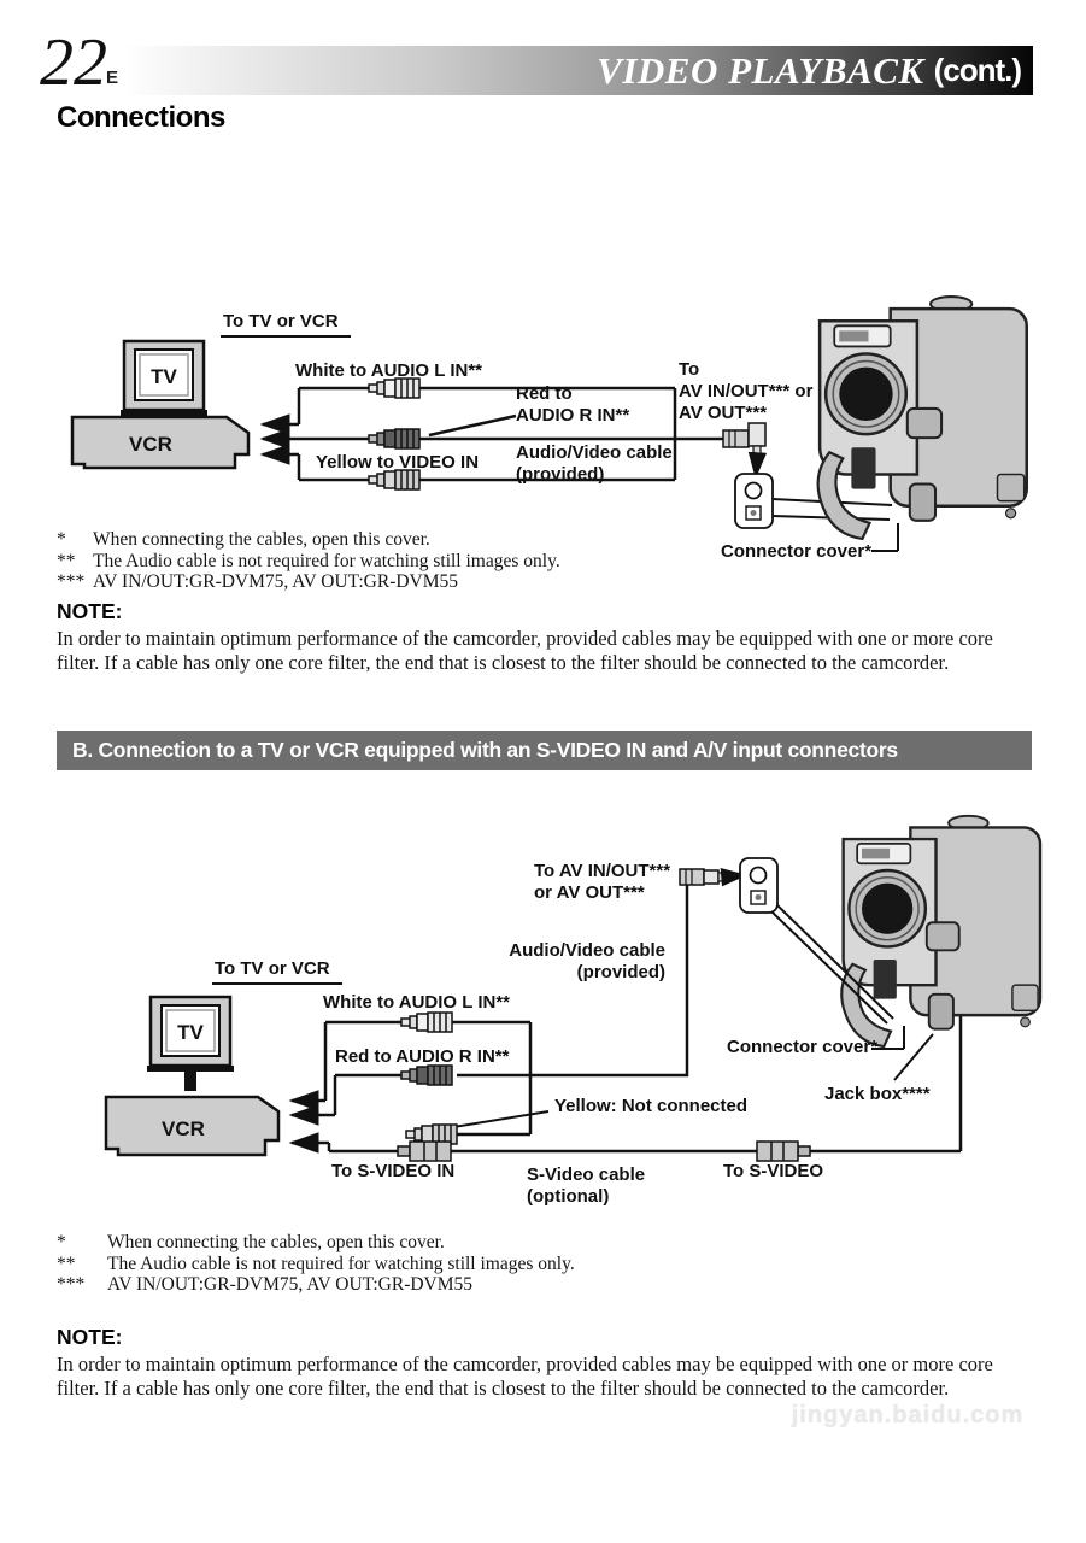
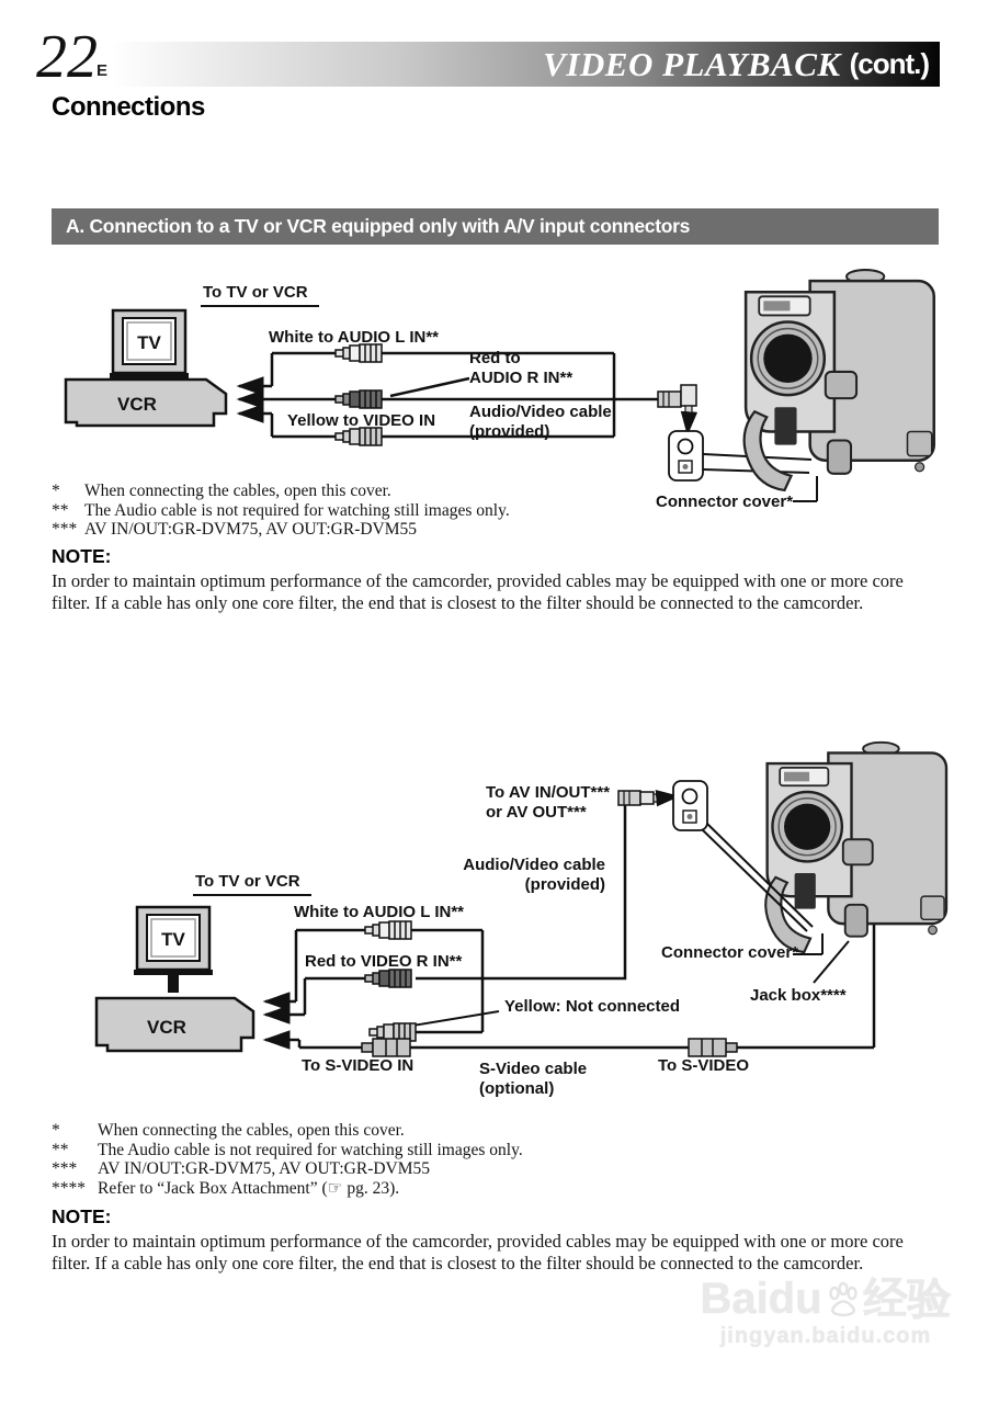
  22
  VIDEO PLAYBACK
  (cont.)
  Connections
+ A. Connection to a TV or VCR equipped only with A/V input connectors
  TV
  VCR
  To TV or VCR
  White to AUDIO L IN**
  Red to
  AUDIO R IN**
  Yellow to VIDEO IN
- To
- AV IN/OUT*** or
- AV OUT***
  Audio/Video cable
  (provided)
  Connector cover*
  *
  When connecting the cables, open this cover.
  **
  The Audio cable is not required for watching still images only.
  ***
  AV IN/OUT:GR-DVM75, AV OUT:GR-DVM55
  NOTE:
  In order to maintain optimum performance of the camcorder, provided cables may be equipped with one or more core filter. If a cable has only one core filter, the end that is closest to the filter should be connected to the camcorder.
- B. Connection to a TV or VCR equipped with an S-VIDEO IN and A/V input connectors
  TV
  VCR
  To AV IN/OUT***
  or AV OUT***
  Audio/Video cable
  (provided)
  To TV or VCR
  White to AUDIO L IN**
- Red to AUDIO R IN**
+ Red to VIDEO R IN**
  Connector cover*
  Jack box****
  Yellow: Not connected
  To S-VIDEO IN
  S-Video cable
  (optional)
  To S-VIDEO
  *
  When connecting the cables, open this cover.
  **
  The Audio cable is not required for watching still images only.
  ***
  AV IN/OUT:GR-DVM75, AV OUT:GR-DVM55
+ ****
+ Refer to “Jack Box Attachment” (☞ pg. 23).
  NOTE:
  In order to maintain optimum performance of the camcorder, provided cables may be equipped with one or more core filter. If a cable has only one core filter, the end that is closest to the filter should be connected to the camcorder.
+ 经验
